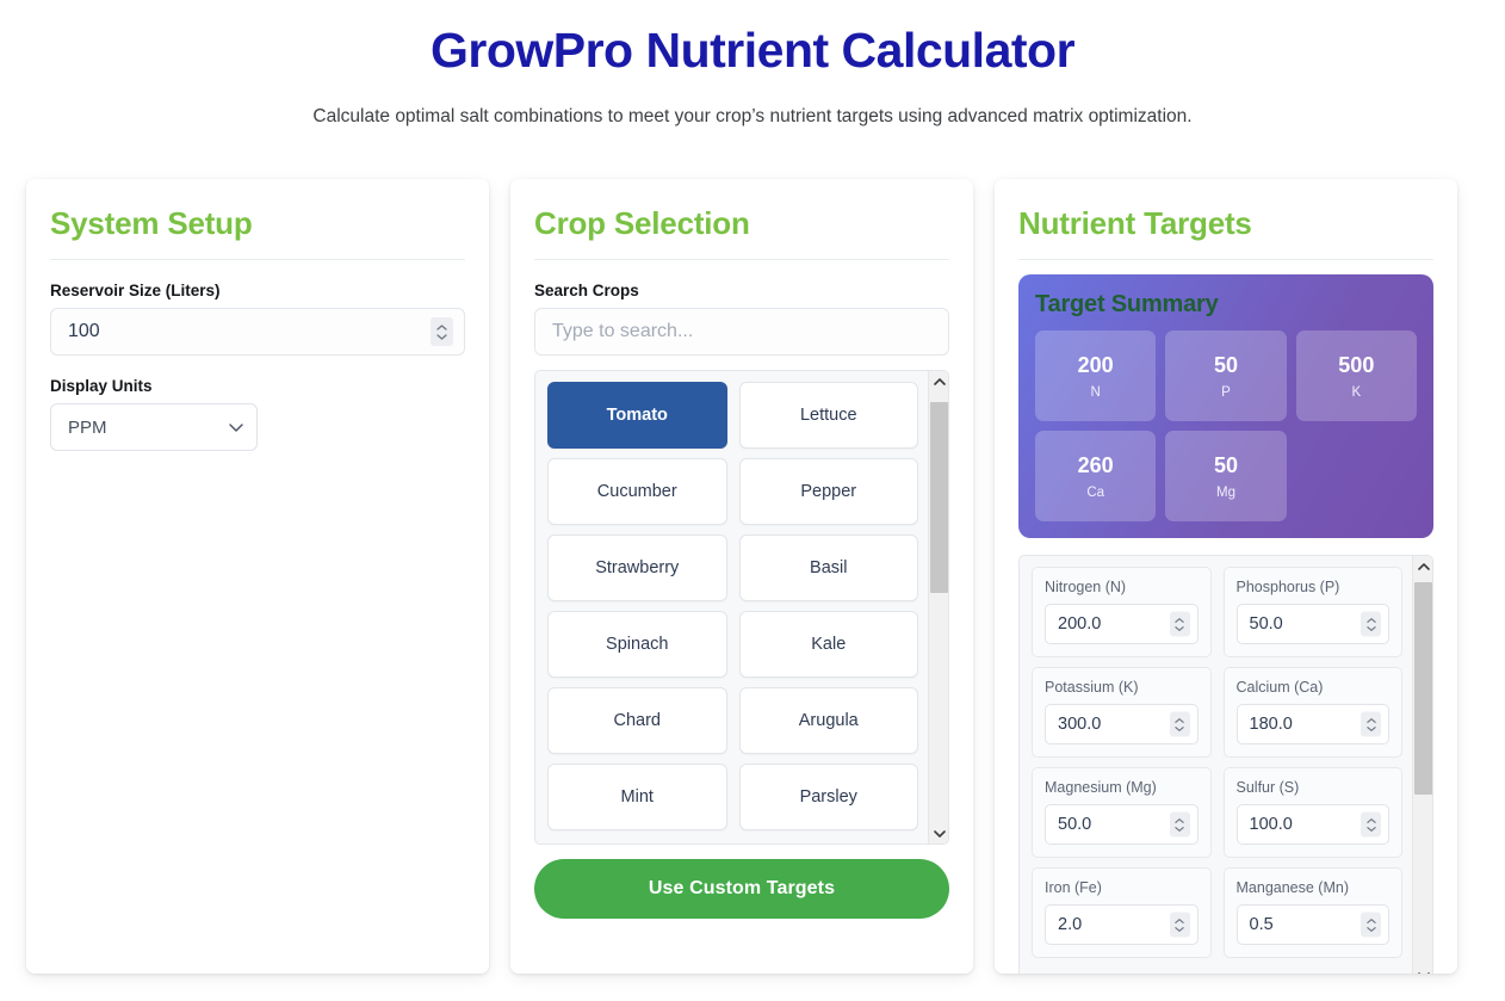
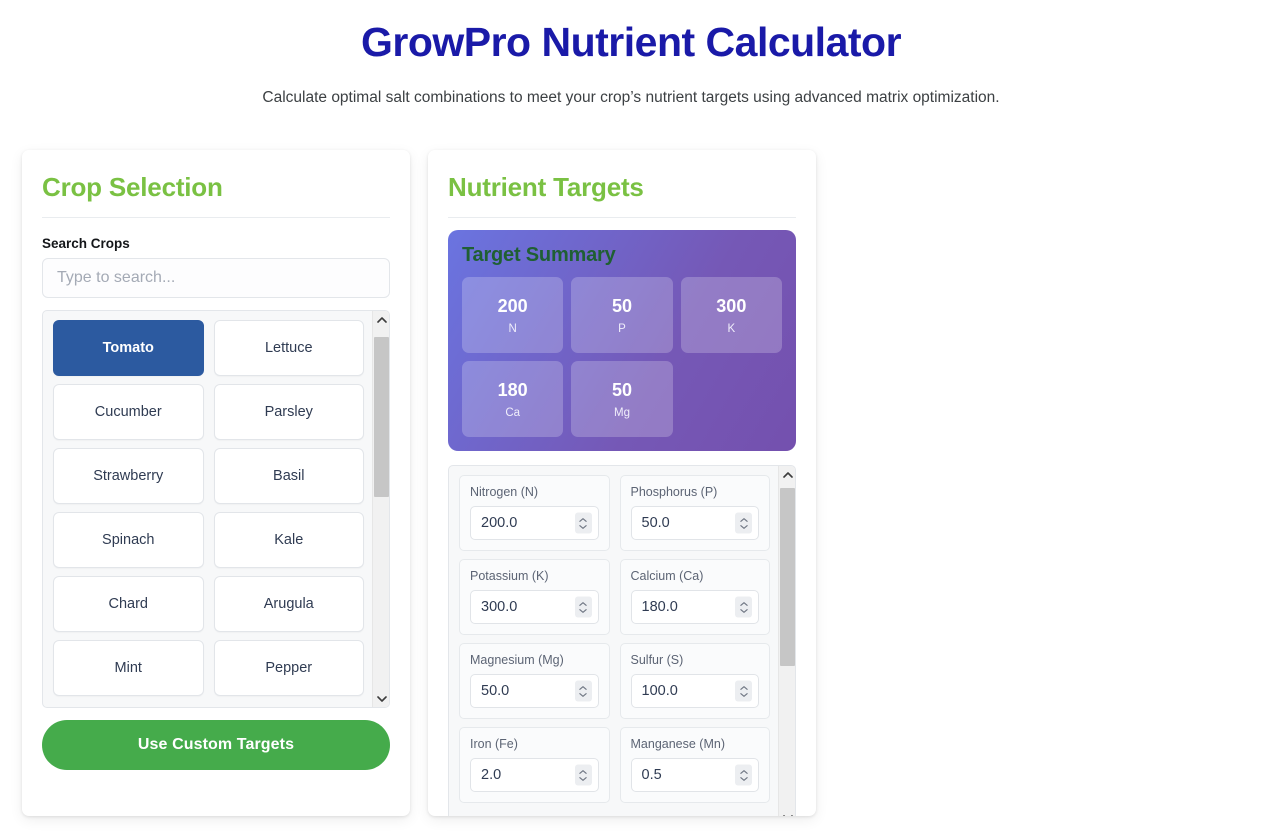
  GrowPro Nutrient Calculator
  Calculate optimal salt combinations to meet your crop’s nutrient targets using advanced matrix optimization.
- System Setup
- Reservoir Size (Liters)
- 100
- Display Units
- PPM
  Crop Selection
  Search Crops
  Type to search...
  Tomato
  Lettuce
  Cucumber
- Pepper
+ Parsley
  Strawberry
  Basil
  Spinach
  Kale
  Chard
  Arugula
  Mint
- Parsley
+ Pepper
  Use Custom Targets
  Nutrient Targets
  Target Summary
  200
  N
  50
  P
- 500
+ 300
  K
- 260
+ 180
  Ca
  50
  Mg
  Nitrogen (N)
  200.0
  Phosphorus (P)
  50.0
  Potassium (K)
  300.0
  Calcium (Ca)
  180.0
  Magnesium (Mg)
  50.0
  Sulfur (S)
  100.0
  Iron (Fe)
  2.0
  Manganese (Mn)
  0.5
